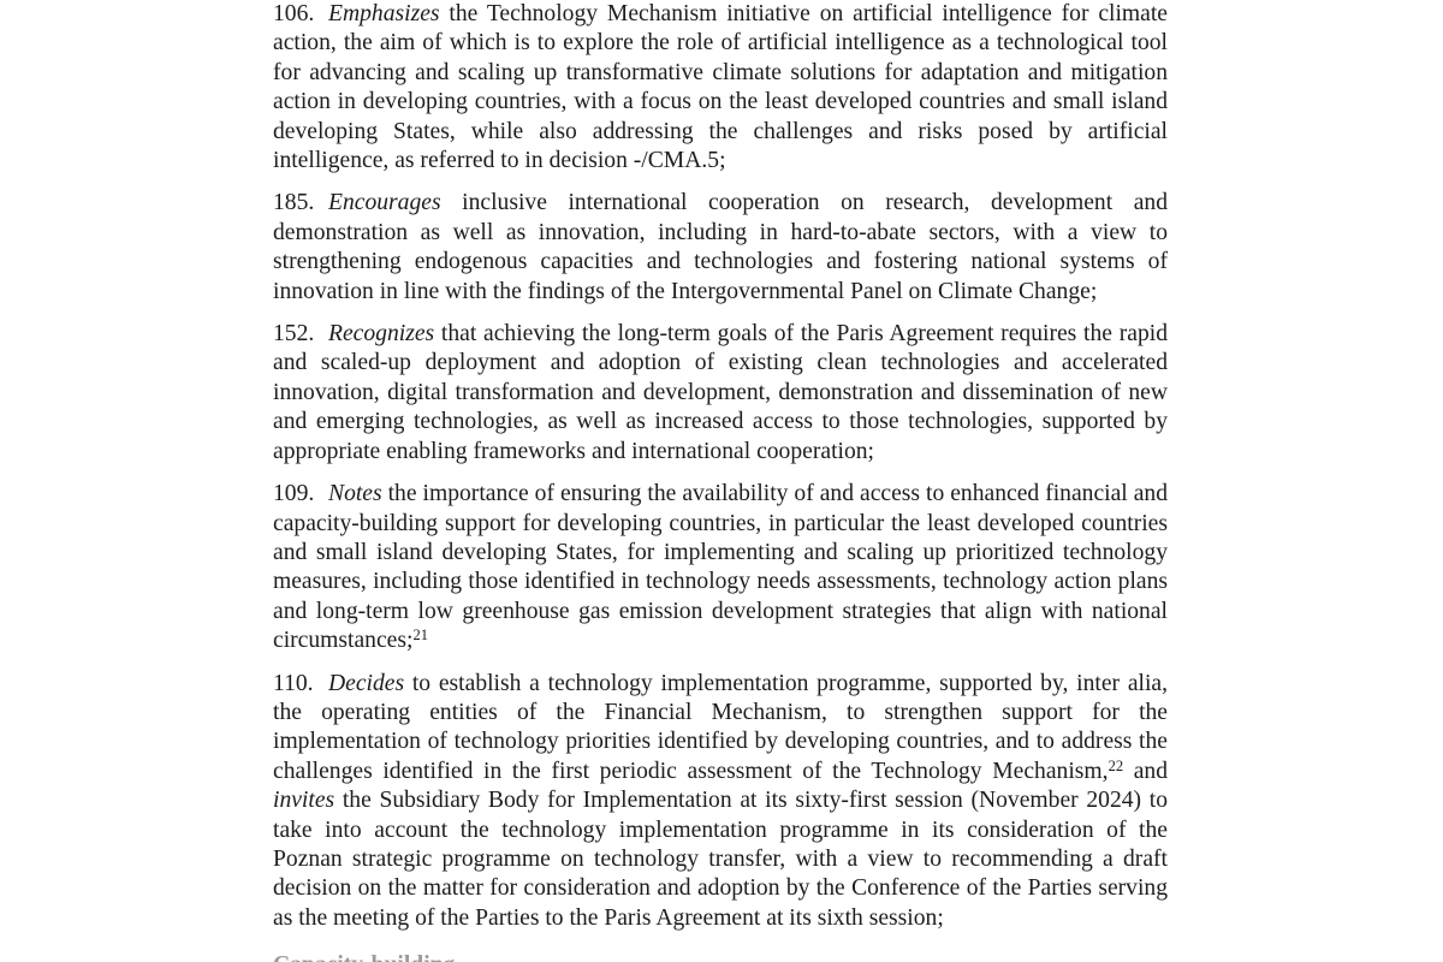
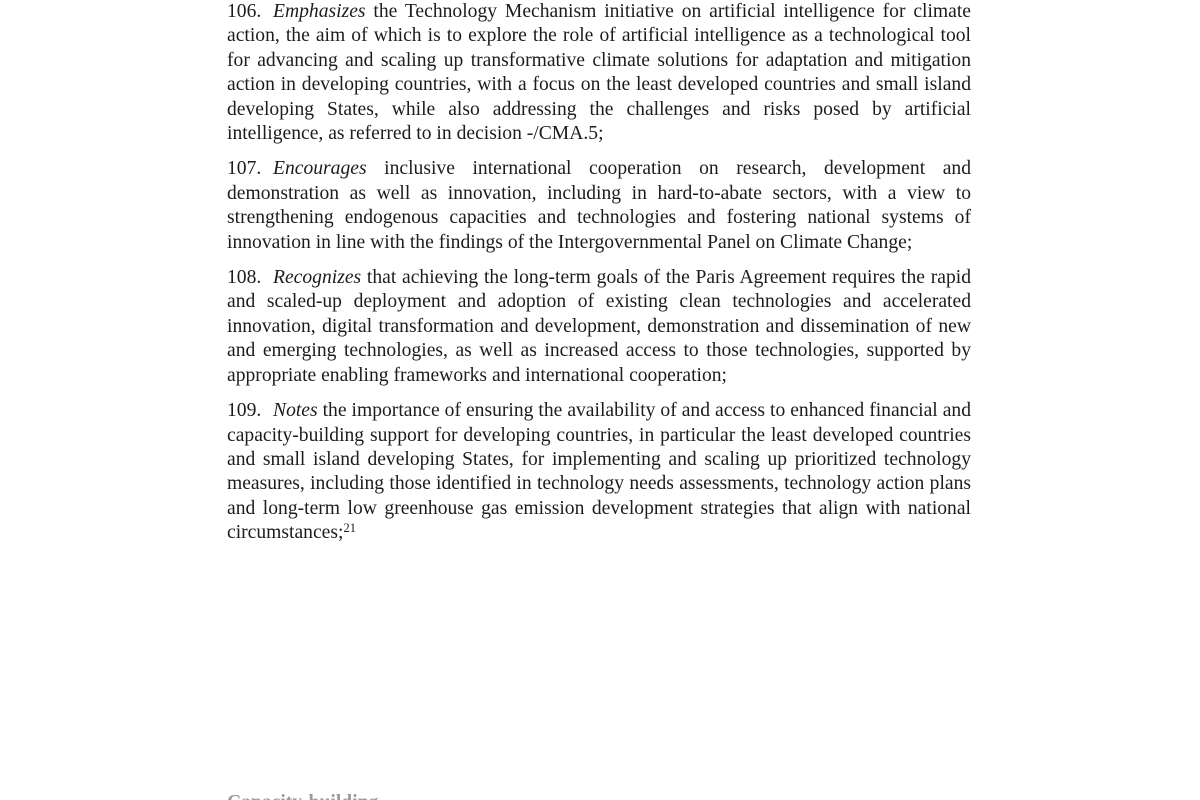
  106. Emphasizes the Technology Mechanism initiative on artificial intelligence for climate action, the aim of which is to explore the role of artificial intelligence as a technological tool for advancing and scaling up transformative climate solutions for adaptation and mitigation action in developing countries, with a focus on the least developed countries and small island developing States, while also addressing the challenges and risks posed by artificial intelligence, as referred to in decision -/CMA.5;
- 185. Encourages inclusive international cooperation on research, development and demonstration as well as innovation, including in hard-to-abate sectors, with a view to strengthening endogenous capacities and technologies and fostering national systems of innovation in line with the findings of the Intergovernmental Panel on Climate Change;
+ 107. Encourages inclusive international cooperation on research, development and demonstration as well as innovation, including in hard-to-abate sectors, with a view to strengthening endogenous capacities and technologies and fostering national systems of innovation in line with the findings of the Intergovernmental Panel on Climate Change;
- 152. Recognizes that achieving the long-term goals of the Paris Agreement requires the rapid and scaled-up deployment and adoption of existing clean technologies and accelerated innovation, digital transformation and development, demonstration and dissemination of new and emerging technologies, as well as increased access to those technologies, supported by appropriate enabling frameworks and international cooperation;
+ 108. Recognizes that achieving the long-term goals of the Paris Agreement requires the rapid and scaled-up deployment and adoption of existing clean technologies and accelerated innovation, digital transformation and development, demonstration and dissemination of new and emerging technologies, as well as increased access to those technologies, supported by appropriate enabling frameworks and international cooperation;
  109. Notes the importance of ensuring the availability of and access to enhanced financial and capacity-building support for developing countries, in particular the least developed countries and small island developing States, for implementing and scaling up prioritized technology measures, including those identified in technology needs assessments, technology action plans and long-term low greenhouse gas emission development strategies that align with national circumstances;21
- 110. Decides to establish a technology implementation programme, supported by, inter alia, the operating entities of the Financial Mechanism, to strengthen support for the implementation of technology priorities identified by developing countries, and to address the challenges identified in the first periodic assessment of the Technology Mechanism,22 and invites the Subsidiary Body for Implementation at its sixty-first session (November 2024) to take into account the technology implementation programme in its consideration of the Poznan strategic programme on technology transfer, with a view to recommending a draft decision on the matter for consideration and adoption by the Conference of the Parties serving as the meeting of the Parties to the Paris Agreement at its sixth session;
